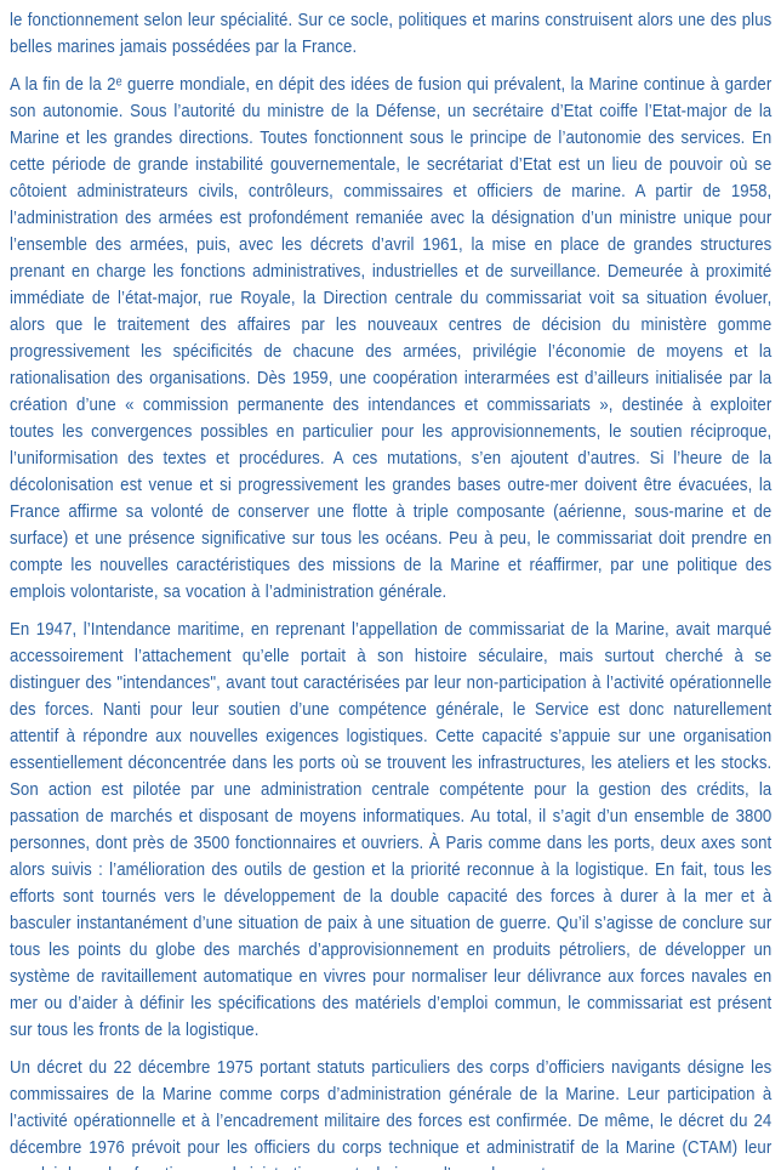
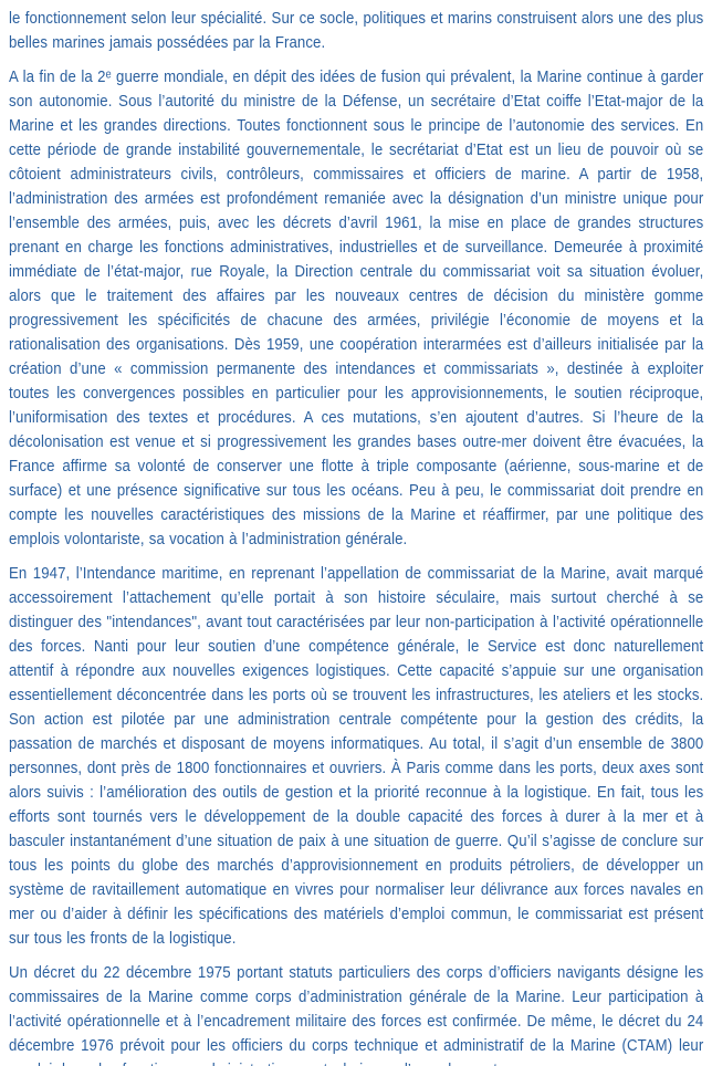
  le fonctionnement selon leur spécialité. Sur ce socle, politiques et marins construisent alors une des plus belles marines jamais possédées par la France.
  A la fin de la 2ᵉ guerre mondiale, en dépit des idées de fusion qui prévalent, la Marine continue à garder son autonomie. Sous l’autorité du ministre de la Défense, un secrétaire d’Etat coiffe l’Etat-major de la Marine et les grandes directions. Toutes fonctionnent sous le principe de l’autonomie des services. En cette période de grande instabilité gouvernementale, le secrétariat d’Etat est un lieu de pouvoir où se côtoient administrateurs civils, contrôleurs, commissaires et officiers de marine. A partir de 1958, l’administration des armées est profondément remaniée avec la désignation d’un ministre unique pour l’ensemble des armées, puis, avec les décrets d’avril 1961, la mise en place de grandes structures prenant en charge les fonctions administratives, industrielles et de surveillance. Demeurée à proximité immédiate de l’état-major, rue Royale, la Direction centrale du commissariat voit sa situation évoluer, alors que le traitement des affaires par les nouveaux centres de décision du ministère gomme progressivement les spécificités de chacune des armées, privilégie l’économie de moyens et la rationalisation des organisations. Dès 1959, une coopération interarmées est d’ailleurs initialisée par la création d’une « commission permanente des intendances et commissariats », destinée à exploiter toutes les convergences possibles en particulier pour les approvisionnements, le soutien réciproque, l’uniformisation des textes et procédures. A ces mutations, s’en ajoutent d’autres. Si l’heure de la décolonisation est venue et si progressivement les grandes bases outre-mer doivent être évacuées, la France affirme sa volonté de conserver une flotte à triple composante (aérienne, sous-marine et de surface) et une présence significative sur tous les océans. Peu à peu, le commissariat doit prendre en compte les nouvelles caractéristiques des missions de la Marine et réaffirmer, par une politique des emplois volontariste, sa vocation à l’administration générale.
- En 1947, l’Intendance maritime, en reprenant l’appellation de commissariat de la Marine, avait marqué accessoirement l’attachement qu’elle portait à son histoire séculaire, mais surtout cherché à se distinguer des "intendances", avant tout caractérisées par leur non-participation à l’activité opérationnelle des forces. Nanti pour leur soutien d’une compétence générale, le Service est donc naturellement attentif à répondre aux nouvelles exigences logistiques. Cette capacité s’appuie sur une organisation essentiellement déconcentrée dans les ports où se trouvent les infrastructures, les ateliers et les stocks. Son action est pilotée par une administration centrale compétente pour la gestion des crédits, la passation de marchés et disposant de moyens informatiques. Au total, il s’agit d’un ensemble de 3800 personnes, dont près de 3500 fonctionnaires et ouvriers. À Paris comme dans les ports, deux axes sont alors suivis : l’amélioration des outils de gestion et la priorité reconnue à la logistique. En fait, tous les efforts sont tournés vers le développement de la double capacité des forces à durer à la mer et à basculer instantanément d’une situation de paix à une situation de guerre. Qu’il s’agisse de conclure sur tous les points du globe des marchés d’approvisionnement en produits pétroliers, de développer un système de ravitaillement automatique en vivres pour normaliser leur délivrance aux forces navales en mer ou d’aider à définir les spécifications des matériels d’emploi commun, le commissariat est présent sur tous les fronts de la logistique.
+ En 1947, l’Intendance maritime, en reprenant l’appellation de commissariat de la Marine, avait marqué accessoirement l’attachement qu’elle portait à son histoire séculaire, mais surtout cherché à se distinguer des "intendances", avant tout caractérisées par leur non-participation à l’activité opérationnelle des forces. Nanti pour leur soutien d’une compétence générale, le Service est donc naturellement attentif à répondre aux nouvelles exigences logistiques. Cette capacité s’appuie sur une organisation essentiellement déconcentrée dans les ports où se trouvent les infrastructures, les ateliers et les stocks. Son action est pilotée par une administration centrale compétente pour la gestion des crédits, la passation de marchés et disposant de moyens informatiques. Au total, il s’agit d’un ensemble de 3800 personnes, dont près de 1800 fonctionnaires et ouvriers. À Paris comme dans les ports, deux axes sont alors suivis : l’amélioration des outils de gestion et la priorité reconnue à la logistique. En fait, tous les efforts sont tournés vers le développement de la double capacité des forces à durer à la mer et à basculer instantanément d’une situation de paix à une situation de guerre. Qu’il s’agisse de conclure sur tous les points du globe des marchés d’approvisionnement en produits pétroliers, de développer un système de ravitaillement automatique en vivres pour normaliser leur délivrance aux forces navales en mer ou d’aider à définir les spécifications des matériels d’emploi commun, le commissariat est présent sur tous les fronts de la logistique.
  Un décret du 22 décembre 1975 portant statuts particuliers des corps d’officiers navigants désigne les commissaires de la Marine comme corps d’administration générale de la Marine. Leur participation à l’activité opérationnelle et à l’encadrement militaire des forces est confirmée. De même, le décret du 24 décembre 1976 prévoit pour les officiers du corps technique et administratif de la Marine (CTAM) leur
